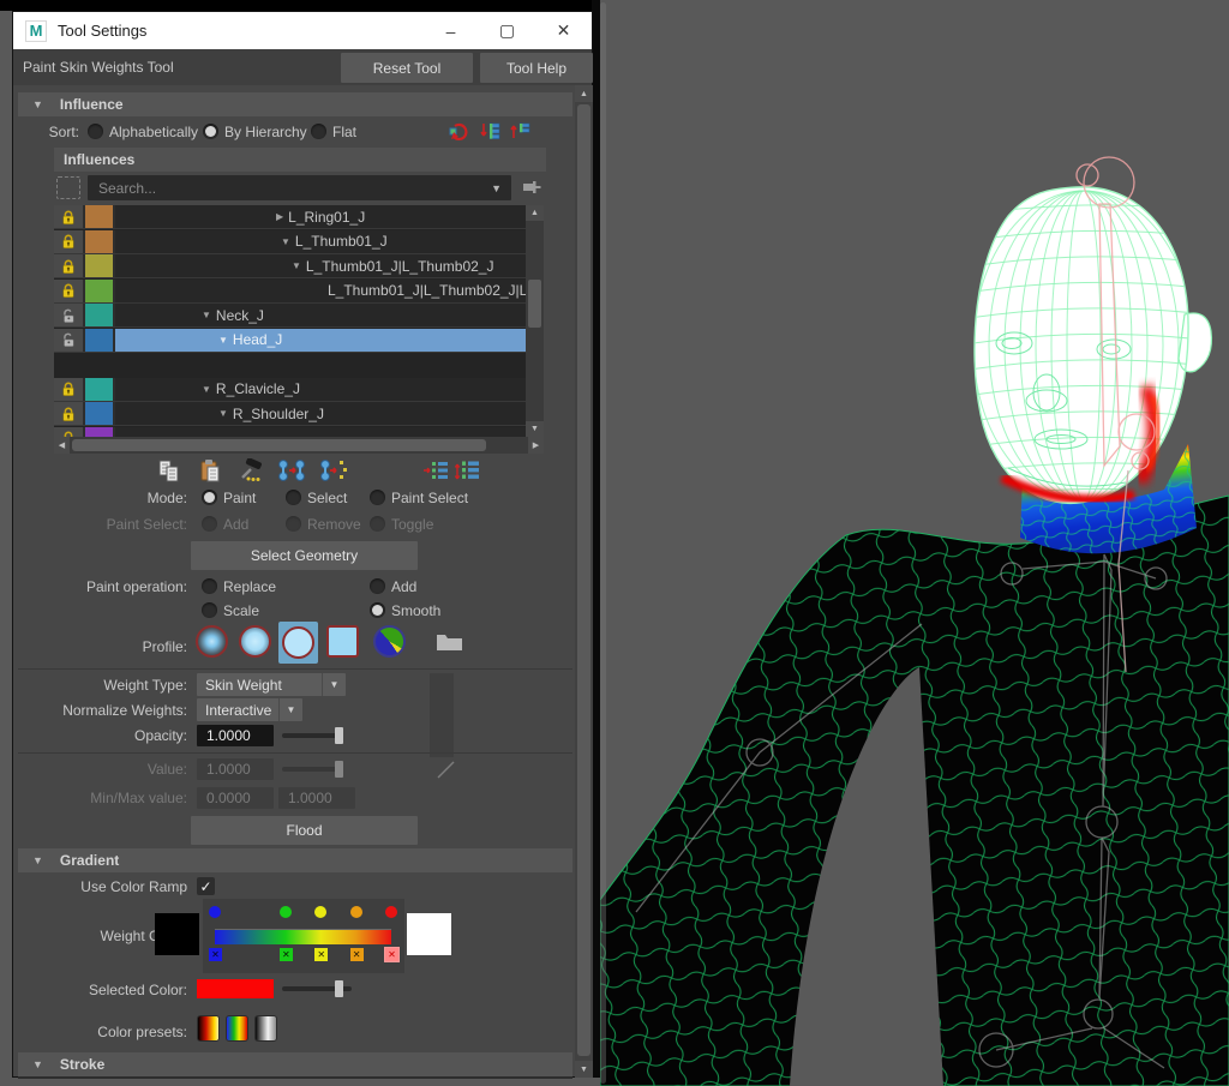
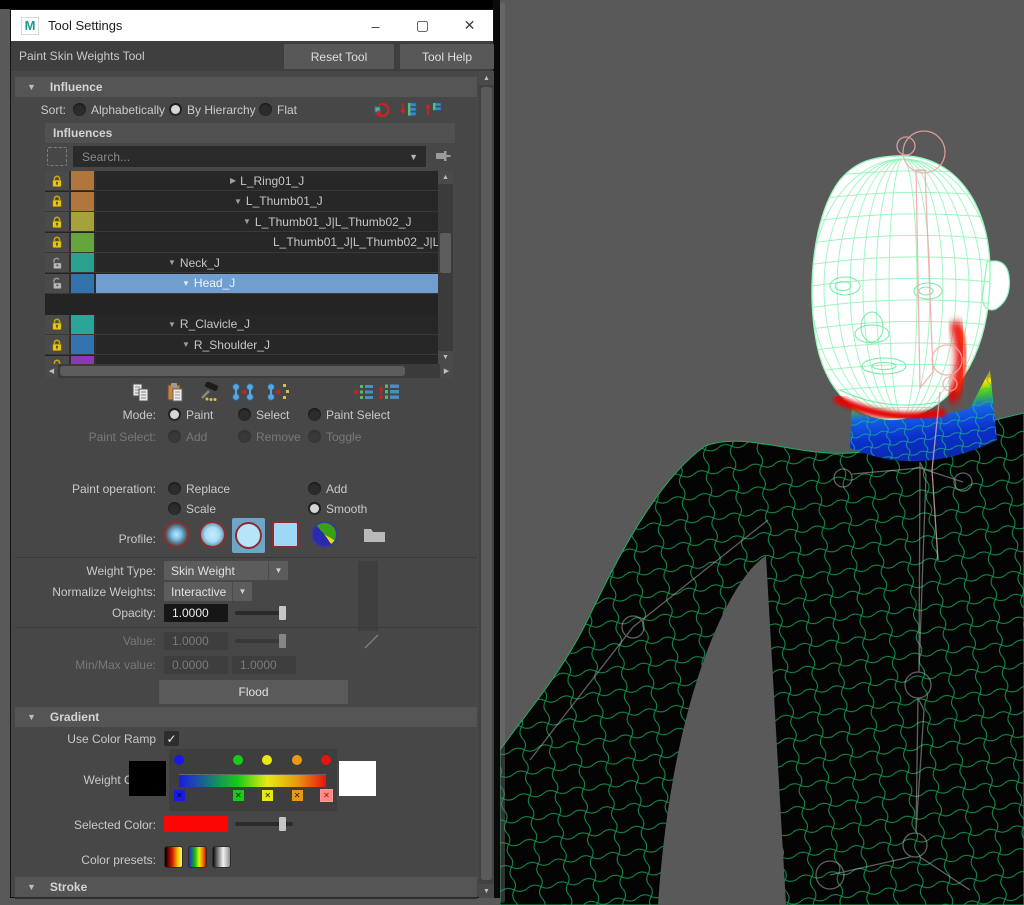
  M
  Tool Settings
  –
  ▢
  ✕
  Paint Skin Weights Tool
  Reset Tool
  Tool Help
  ▼
  Influence
  Sort:
  Alphabetically
  By Hierarchy
  Flat
  Influences
  Search...
  ▼
  ▶
  L_Ring01_J
  ▼
  L_Thumb01_J
  ▼
  L_Thumb01_J|L_Thumb02_J
  L_Thumb01_J|L_Thumb02_J|L
  ▼
  Neck_J
  ▼
  Head_J
  ▼
  R_Clavicle_J
  ▼
  R_Shoulder_J
  Mode:
  Paint
  Select
  Paint Select
  Paint Select:
  Add
  Remove
  Toggle
- Select Geometry
  Paint operation:
  Replace
  Add
  Scale
  Smooth
  Profile:
  Weight Type:
  Skin Weight
  ▼
  Normalize Weights:
  Interactive
  ▼
  Opacity:
  1.0000
  Value:
  1.0000
  Min/Max value:
  0.0000
  1.0000
  Flood
  ▼
  Gradient
  Use Color Ramp
  ✓
  ✕
  ✕
  ✕
  ✕
  ✕
  Selected Color:
  Color presets:
  ▼
  Stroke
